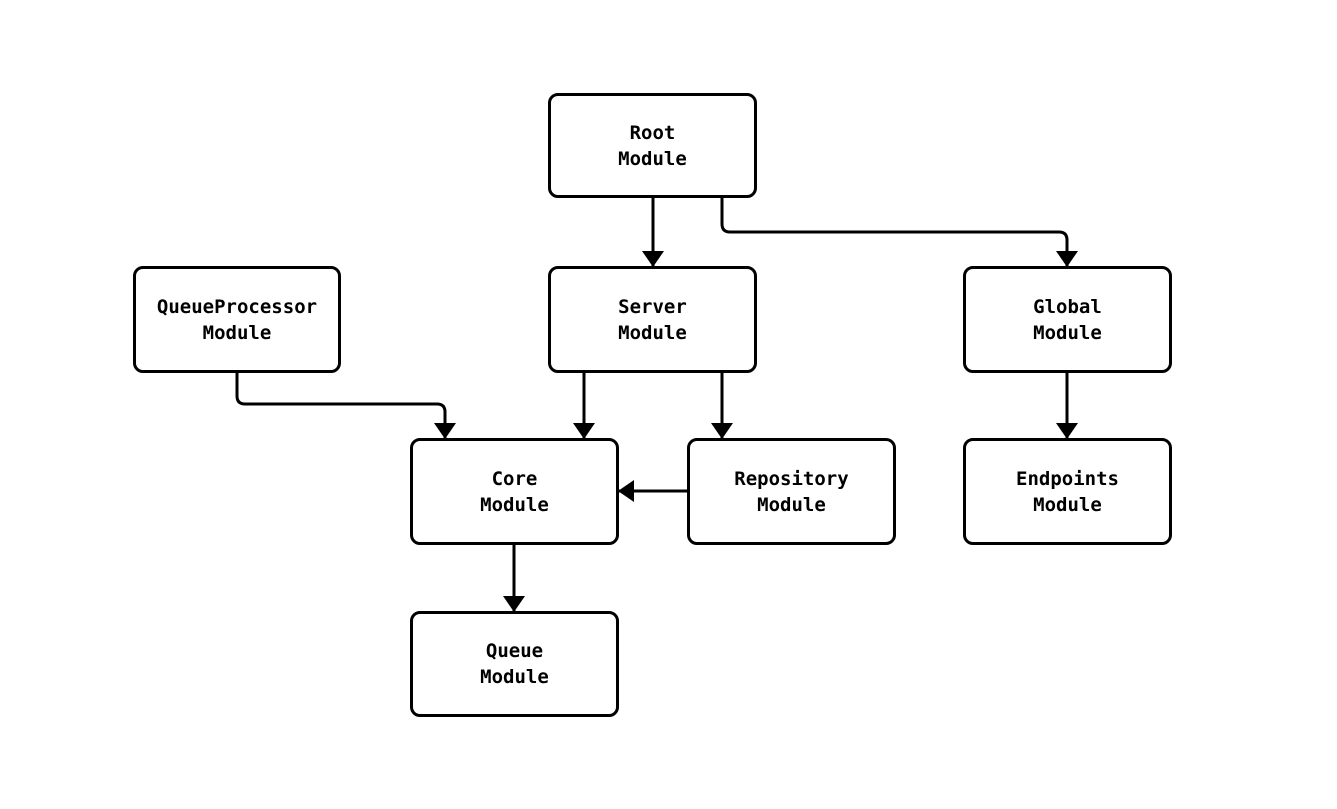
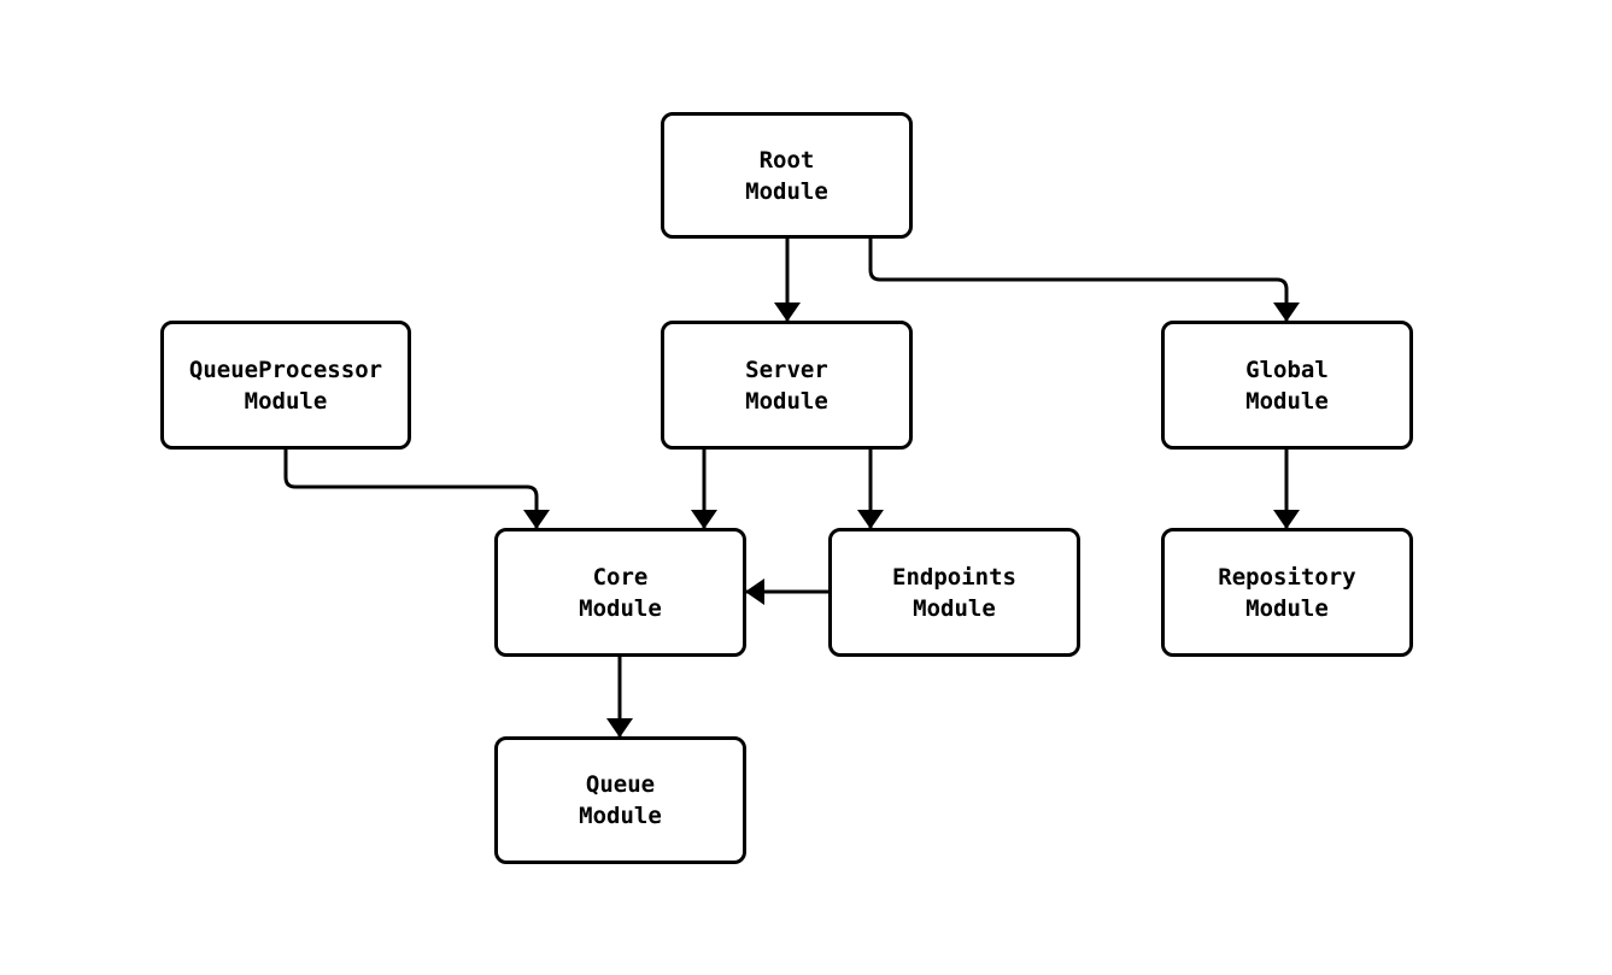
  Root
  Module
  QueueProcessor
  Module
  Server
  Module
  Global
  Module
  Core
  Module
- Repository
+ Endpoints
  Module
- Endpoints
+ Repository
  Module
  Queue
  Module
